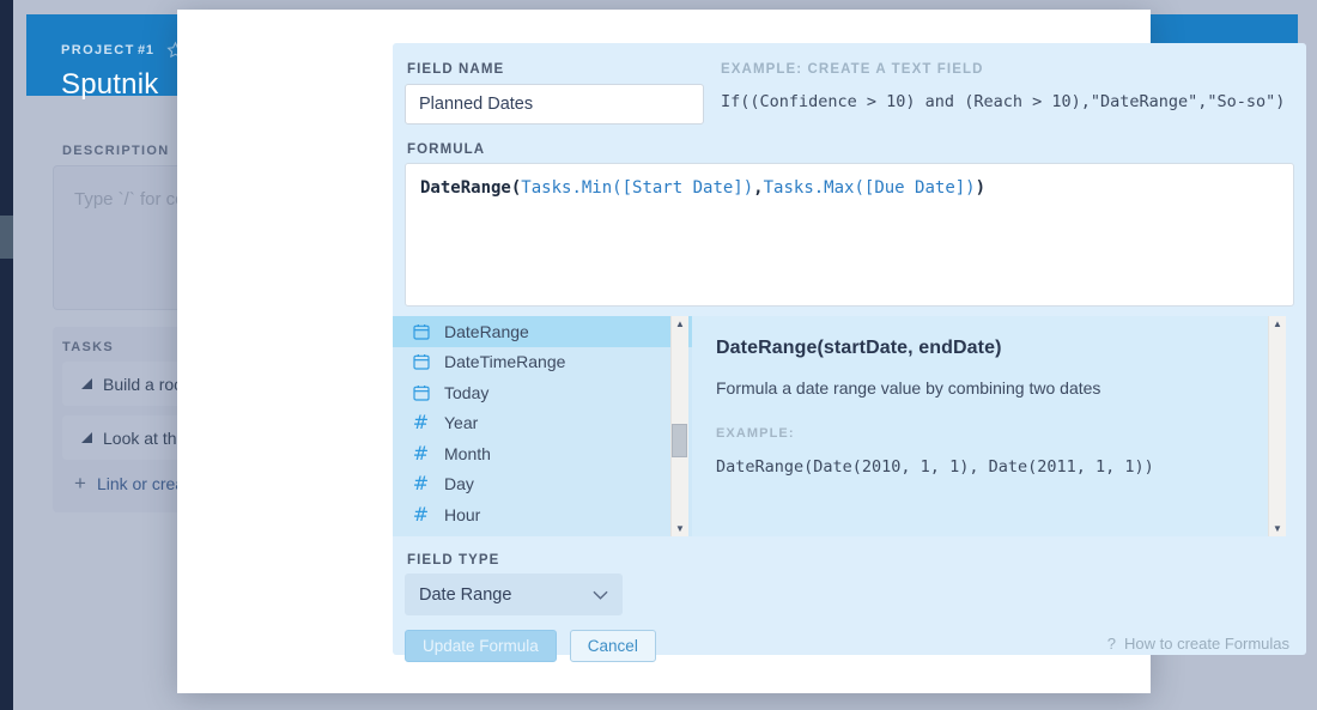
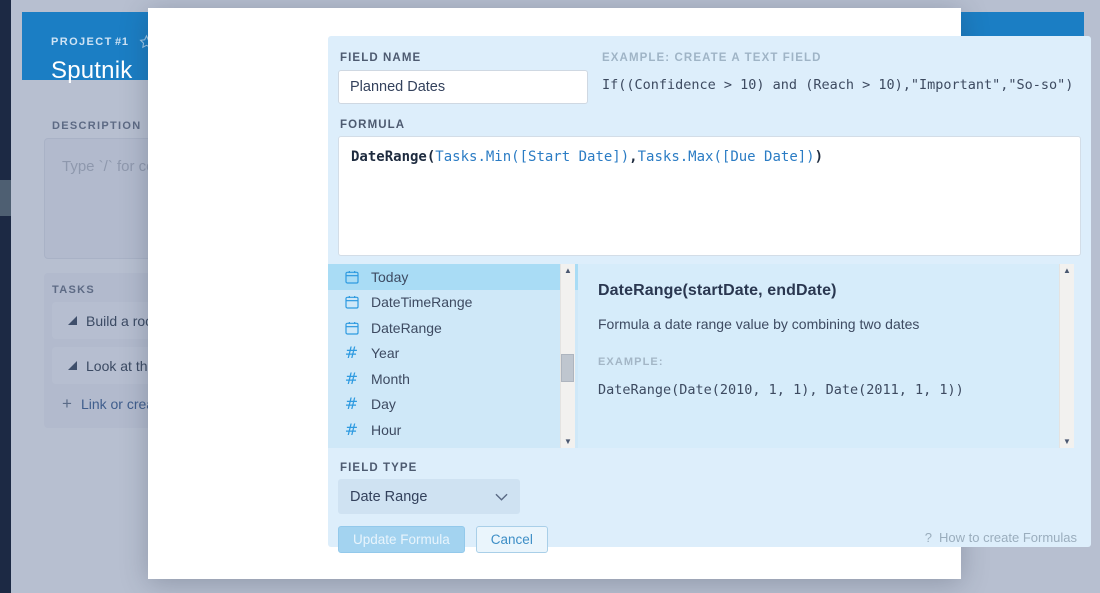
  PROJECT
  #1
  Sputnik
  DESCRIPTION
  Type `/` for c
  TASKS
  +
  Link or cre
  FIELD NAME
  Planned Dates
  EXAMPLE: CREATE A TEXT FIELD
- If((Confidence > 10) and (Reach > 10),"DateRange","So-so")
+ If((Confidence > 10) and (Reach > 10),"Important","So-so")
  FORMULA
  DateRange(Tasks.Min([Start Date]),Tasks.Max([Due Date]))
- DateRange
+ Today
  DateTimeRange
- Today
+ DateRange
  #
  Year
  #
  Month
  #
  Day
  #
  Hour
  ▲
  ▼
  DateRange(startDate, endDate)
  Formula a date range value by combining two dates
  EXAMPLE:
  DateRange(Date(2010, 1, 1), Date(2011, 1, 1))
  ▲
  ▼
  FIELD TYPE
  Date Range
  Update Formula
  Cancel
  ?
  How to create Formulas
